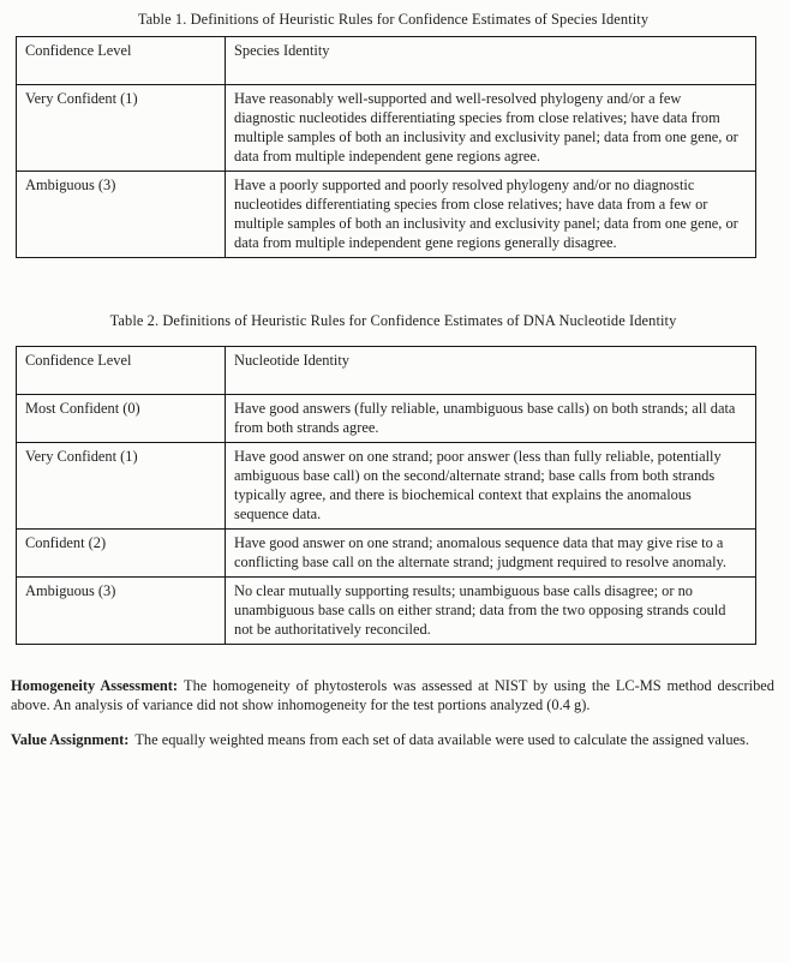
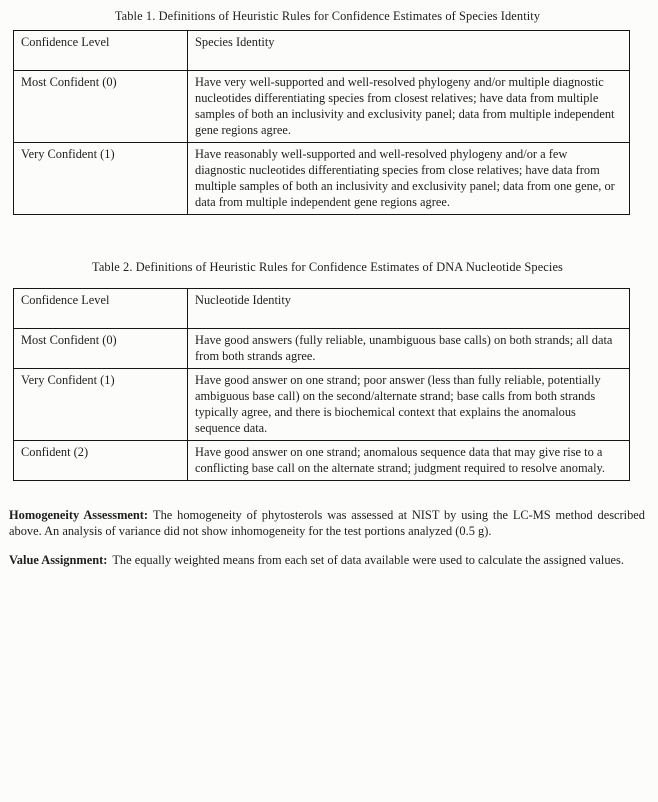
  Table 1. Definitions of Heuristic Rules for Confidence Estimates of Species Identity
  Confidence Level	Species Identity
+ Most Confident (0)	Have very well-supported and well-resolved phylogeny and/or multiple diagnostic nucleotides differentiating species from closest relatives; have data from multiple samples of both an inclusivity and exclusivity panel; data from multiple independent gene regions agree.
  Very Confident (1)	Have reasonably well-supported and well-resolved phylogeny and/or a few diagnostic nucleotides differentiating species from close relatives; have data from multiple samples of both an inclusivity and exclusivity panel; data from one gene, or data from multiple independent gene regions agree.
- Ambiguous (3)	Have a poorly supported and poorly resolved phylogeny and/or no diagnostic nucleotides differentiating species from close relatives; have data from a few or multiple samples of both an inclusivity and exclusivity panel; data from one gene, or data from multiple independent gene regions generally disagree.
- Table 2. Definitions of Heuristic Rules for Confidence Estimates of DNA Nucleotide Identity
+ Table 2. Definitions of Heuristic Rules for Confidence Estimates of DNA Nucleotide Species
  Confidence Level	Nucleotide Identity
  Most Confident (0)	Have good answers (fully reliable, unambiguous base calls) on both strands; all data from both strands agree.
  Very Confident (1)	Have good answer on one strand; poor answer (less than fully reliable, potentially ambiguous base call) on the second/alternate strand; base calls from both strands typically agree, and there is biochemical context that explains the anomalous sequence data.
  Confident (2)	Have good answer on one strand; anomalous sequence data that may give rise to a conflicting base call on the alternate strand; judgment required to resolve anomaly.
- Ambiguous (3)	No clear mutually supporting results; unambiguous base calls disagree; or no unambiguous base calls on either strand; data from the two opposing strands could not be authoritatively reconciled.
- Homogeneity Assessment: The homogeneity of phytosterols was assessed at NIST by using the LC-MS method described above. An analysis of variance did not show inhomogeneity for the test portions analyzed (0.4 g).
+ Homogeneity Assessment: The homogeneity of phytosterols was assessed at NIST by using the LC-MS method described above. An analysis of variance did not show inhomogeneity for the test portions analyzed (0.5 g).
  Value Assignment: The equally weighted means from each set of data available were used to calculate the assigned values.
